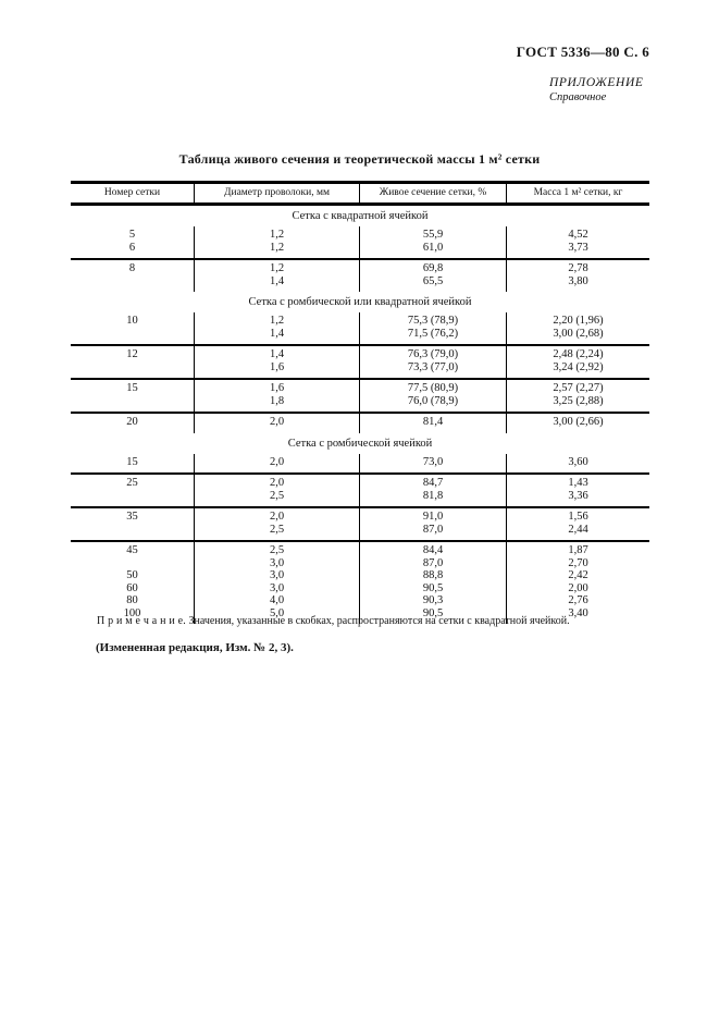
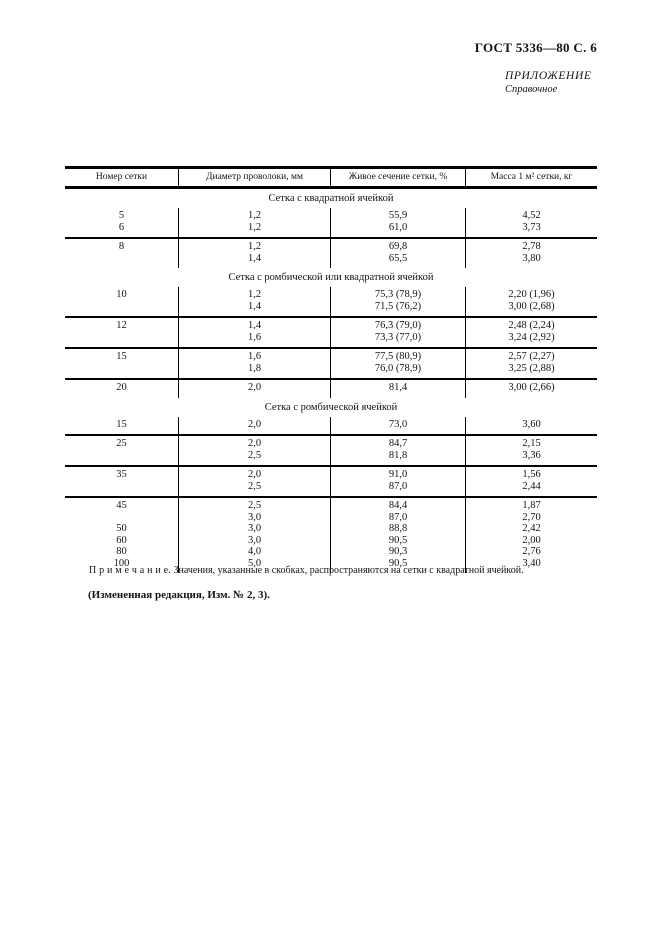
  ГОСТ 5336—80 С. 6
  ПРИЛОЖЕНИЕ
  Справочное
- Таблица живого сечения и теоретической массы 1 м² сетки
  Номер сетки
  Диаметр проволоки, мм
  Живое сечение сетки, %
  Масса 1 м² сетки, кг
  Сетка с квадратной ячейкой
  5
  1,2
  55,9
  4,52
  6
  1,2
  61,0
  3,73
  8
  1,2
  69,8
  2,78
  1,4
  65,5
  3,80
  Сетка с ромбической или квадратной ячейкой
  10
  1,2
  75,3 (78,9)
  2,20 (1,96)
  1,4
  71,5 (76,2)
  3,00 (2,68)
  12
  1,4
  76,3 (79,0)
  2,48 (2,24)
  1,6
  73,3 (77,0)
  3,24 (2,92)
  15
  1,6
  77,5 (80,9)
  2,57 (2,27)
  1,8
  76,0 (78,9)
  3,25 (2,88)
  20
  2,0
  81,4
  3,00 (2,66)
  Сетка с ромбической ячейкой
  15
  2,0
  73,0
  3,60
  25
  2,0
  84,7
- 1,43
+ 2,15
  2,5
  81,8
  3,36
  35
  2,0
  91,0
  1,56
  2,5
  87,0
  2,44
  45
  2,5
  84,4
  1,87
  3,0
  87,0
  2,70
  50
  3,0
  88,8
  2,42
  60
  3,0
  90,5
  2,00
  80
  4,0
  90,3
  2,76
  100
  5,0
  90,5
  3,40
  П р и м е ч а н и е. Значения, указанные в скобках, распространяются на сетки с квадратной ячейкой.
  (Измененная редакция, Изм. № 2, 3).
